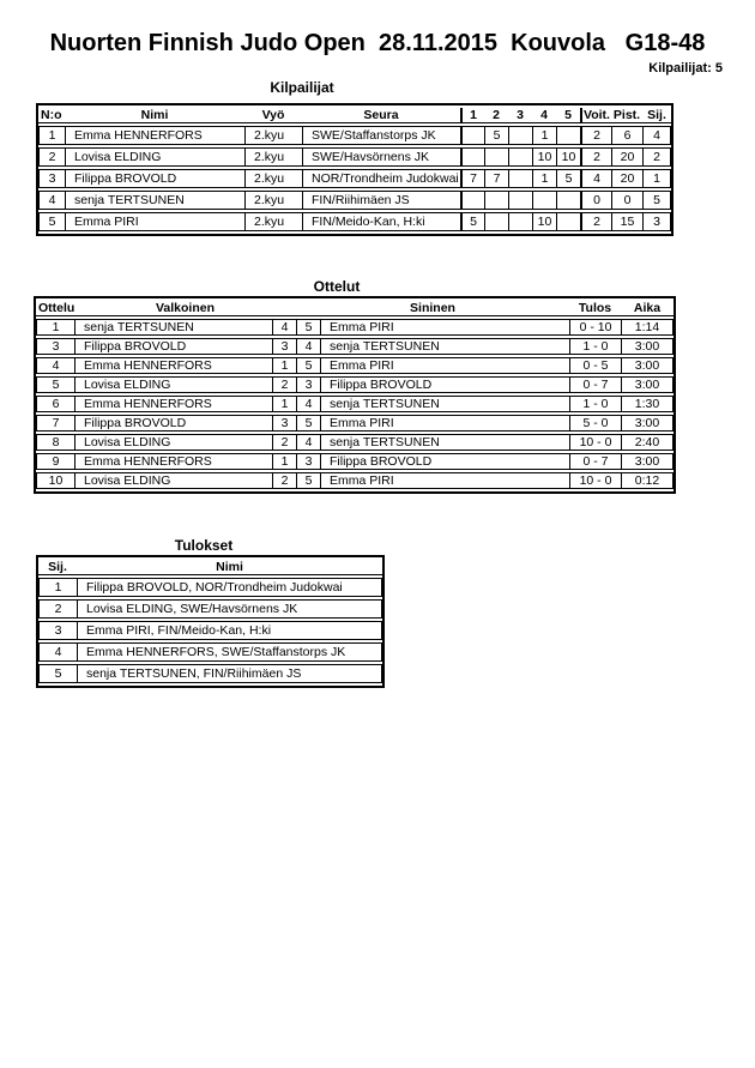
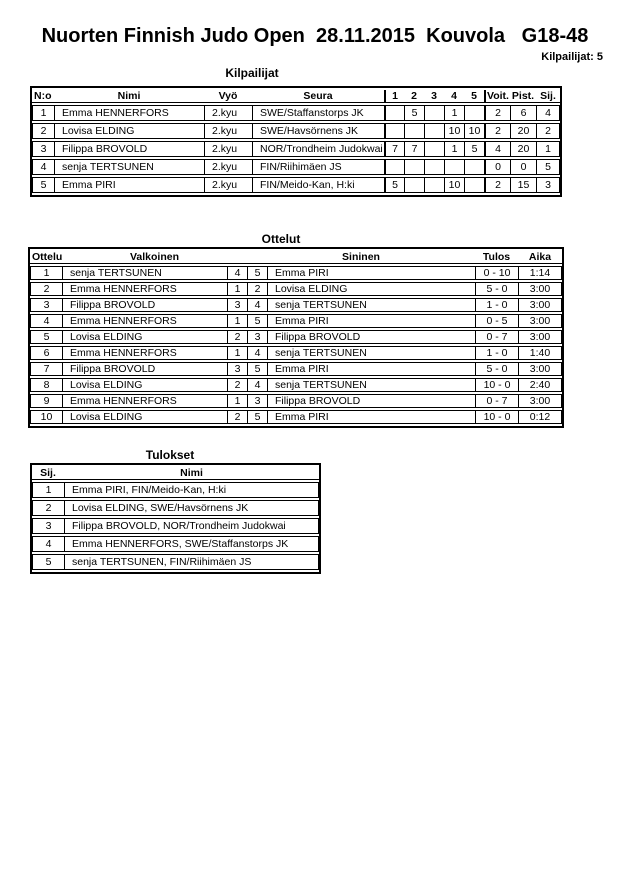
  Nuorten Finnish Judo Open 28.11.2015 Kouvola G18-48
  Kilpailijat: 5
  Kilpailijat
  N:o	Nimi	Vyö	Seura	1	2	3	4	5	Voit.	Pist.	Sij.
  1	Emma HENNERFORS	2.kyu	SWE/Staffanstorps JK		5		1		2	6	4
  2	Lovisa ELDING	2.kyu	SWE/Havsörnens JK				10	10	2	20	2
  3	Filippa BROVOLD	2.kyu	NOR/Trondheim Judokwai	7	7		1	5	4	20	1
  4	senja TERTSUNEN	2.kyu	FIN/Riihimäen JS						0	0	5
  5	Emma PIRI	2.kyu	FIN/Meido-Kan, H:ki	5			10		2	15	3
  Ottelut
  Ottelu	Valkoinen	Sininen	Tulos	Aika
  1	senja TERTSUNEN	4	5	Emma PIRI	0 - 10	1:14
+ 2	Emma HENNERFORS	1	2	Lovisa ELDING	5 - 0	3:00
  3	Filippa BROVOLD	3	4	senja TERTSUNEN	1 - 0	3:00
  4	Emma HENNERFORS	1	5	Emma PIRI	0 - 5	3:00
  5	Lovisa ELDING	2	3	Filippa BROVOLD	0 - 7	3:00
- 6	Emma HENNERFORS	1	4	senja TERTSUNEN	1 - 0	1:30
+ 6	Emma HENNERFORS	1	4	senja TERTSUNEN	1 - 0	1:40
  7	Filippa BROVOLD	3	5	Emma PIRI	5 - 0	3:00
  8	Lovisa ELDING	2	4	senja TERTSUNEN	10 - 0	2:40
  9	Emma HENNERFORS	1	3	Filippa BROVOLD	0 - 7	3:00
  10	Lovisa ELDING	2	5	Emma PIRI	10 - 0	0:12
  Tulokset
  Sij.	Nimi
- 1	Filippa BROVOLD, NOR/Trondheim Judokwai
+ 1	Emma PIRI, FIN/Meido-Kan, H:ki
  2	Lovisa ELDING, SWE/Havsörnens JK
- 3	Emma PIRI, FIN/Meido-Kan, H:ki
+ 3	Filippa BROVOLD, NOR/Trondheim Judokwai
  4	Emma HENNERFORS, SWE/Staffanstorps JK
  5	senja TERTSUNEN, FIN/Riihimäen JS
